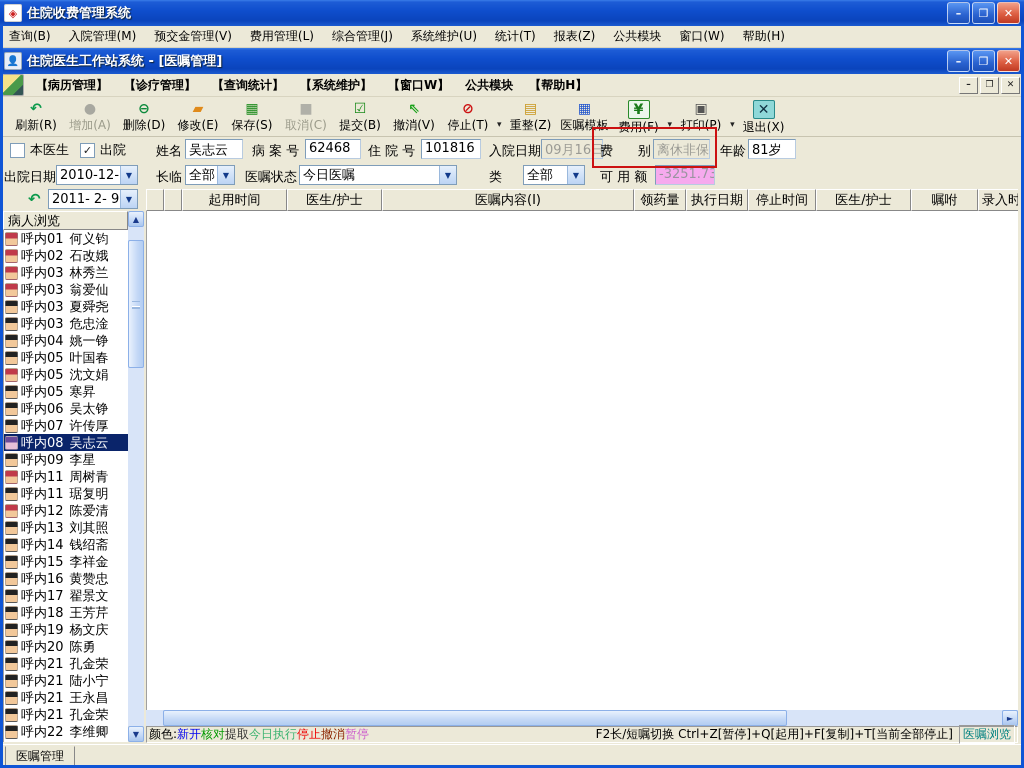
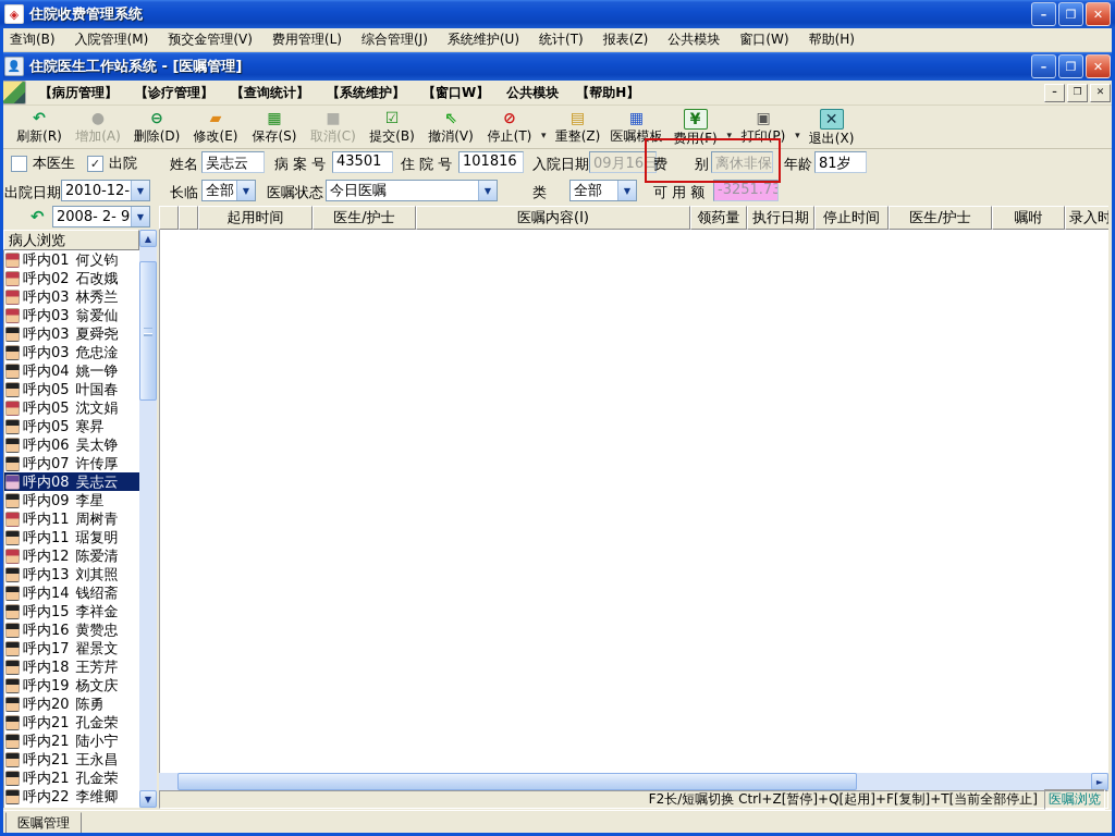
  ◈
  住院收费管理系统
  –
  ❐
  ✕
  查询(B)
  入院管理(M)
  预交金管理(V)
  费用管理(L)
  综合管理(J)
  系统维护(U)
  统计(T)
  报表(Z)
  公共模块
  窗口(W)
  帮助(H)
  👤
  住院医生工作站系统 - [医嘱管理]
  –
  ❐
  ✕
  【病历管理】
  【诊疗管理】
  【查询统计】
  【系统维护】
  【窗口W】
  公共模块
  【帮助H】
  –
  ❐
  ✕
  ↶
  刷新(R)
  ●
  增加(A)
  ⊖
  删除(D)
  ▰
  修改(E)
  ▦
  保存(S)
  ■
  取消(C)
  ☑
  提交(B)
  ⇖
  撤消(V)
  ⊘
  停止(T)
  ▾
  ▤
  重整(Z)
  ▦
  医嘱模板
  ¥
  费用(F)
  ▾
  ▣
  打印(P)
  ▾
  ✕
  退出(X)
  本医生
  ✓
  出院
  姓名
  吴志云
  病 案 号
- 62468
+ 43501
  住 院 号
  101816
  入院日期
  09月16日
  费 别
  离休非保
  年龄
  81岁
  出院日期
  2010-12-
  ▼
  长临
  全部
  ▼
  医嘱状态
  今日医嘱
  ▼
  全部
  ▼
  可 用 额
  -3251.73
  ↶
- 2011- 2- 9
+ 2008- 2- 9
  ▼
  起用时间
  医生/护士
  医嘱内容(I)
  领药量
  执行日期
  停止时间
  医生/护士
  嘱咐
  录入时
  病人浏览
  ▲
  ▼
  呼内01 何义钧
  呼内02 石改娥
  呼内03 林秀兰
  呼内03 翁爱仙
  呼内03 夏舜尧
  呼内03 危忠淦
  呼内04 姚一铮
  呼内05 叶国春
  呼内05 沈文娟
  呼内05 寒昇
  呼内06 吴太铮
  呼内07 许传厚
  呼内08 吴志云
  呼内09 李星
  呼内11 周树青
  呼内11 琚复明
  呼内12 陈爱清
  呼内13 刘其照
  呼内14 钱绍斋
  呼内15 李祥金
  呼内16 黄赞忠
  呼内17 翟景文
  呼内18 王芳芹
  呼内19 杨文庆
  呼内20 陈勇
  呼内21 孔金荣
  呼内21 陆小宁
  呼内21 王永昌
  呼内21 孔金荣
  呼内22 李维卿
  ►
- 颜色:新开核对提取今日执行停止撤消暂停
  F2长/短嘱切换 Ctrl+Z[暂停]+Q[起用]+F[复制]+T[当前全部停止]
  医嘱浏览
  医嘱管理
